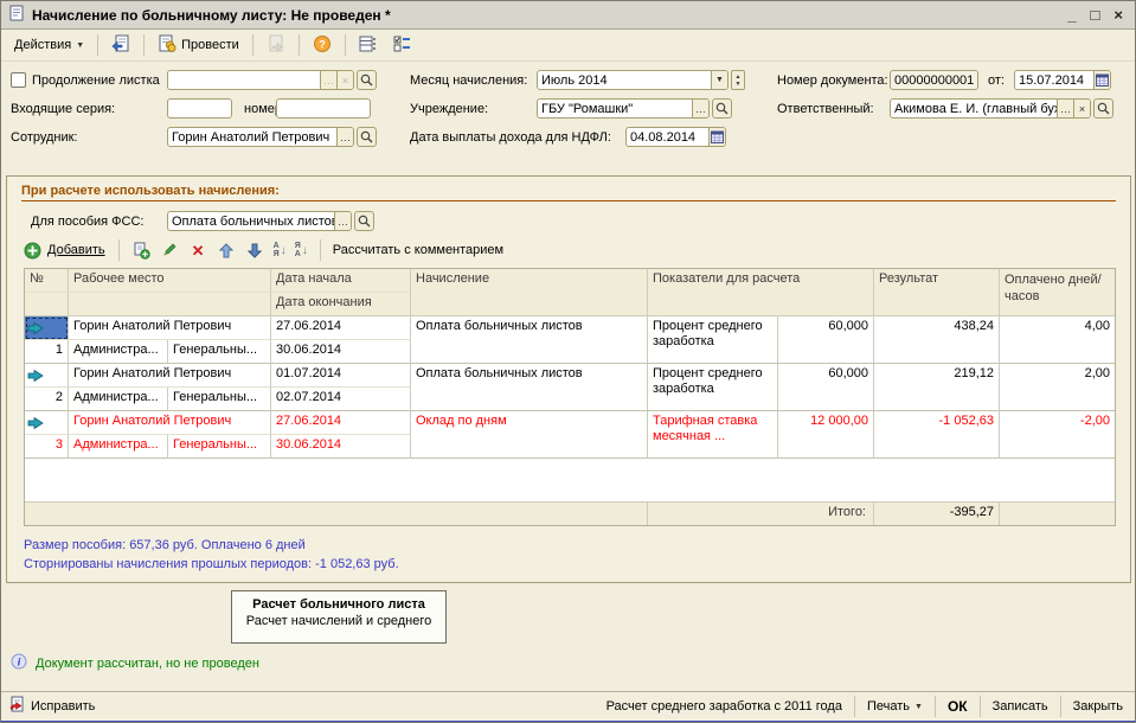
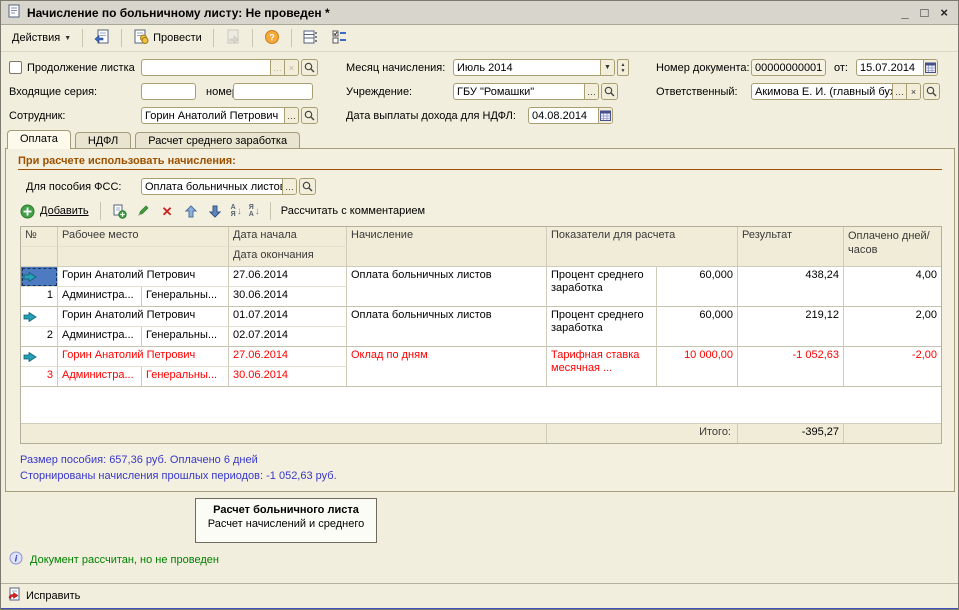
  Начисление по больничному листу: Не проведен *
  _
  □
  ×
  Действия
  Провести
  ?
  Продолжение листка
  …
  ×
  Месяц начисления:
  Июль 2014
  Номер документа:
  00000000001
  от:
  15.07.2014
  Входящие серия:
  Учреждение:
  ГБУ "Ромашки"
  …
  Ответственный:
  Акимова Е. И. (главный бу
  …
  ×
  Сотрудник:
  Горин Анатолий Петрович
  …
  Дата выплаты дохода для НДФЛ:
  04.08.2014
+ Оплата
+ НДФЛ
+ Расчет среднего заработка
  При расчете использовать начисления:
  Для пособия ФСС:
  Оплата больничных листо
  …
  Добавить
  ✕
  ↓
  ↓
  Рассчитать с комментарием
  №
  Рабочее место
  Дата начала
  Дата окончания
  Начисление
  Показатели для расчета
  Результат
  Оплачено дней/часов
  1
  Горин Анатолий Петрович
  Администра...
  Генеральны...
  27.06.2014
  30.06.2014
  Оплата больничных листов
  Процент среднего заработка
  60,000
  438,24
  4,00
  2
  Горин Анатолий Петрович
  Администра...
  Генеральны...
  01.07.2014
  02.07.2014
  Оплата больничных листов
  Процент среднего заработка
  60,000
  219,12
  2,00
  3
  Горин Анатолий Петрович
  Администра...
  Генеральны...
  27.06.2014
  30.06.2014
  Оклад по дням
  Тарифная ставка месячная ...
- 12 000,00
+ 10 000,00
  -1 052,63
  -2,00
  Итого:
  -395,27
  Размер пособия: 657,36 руб. Оплачено 6 дней
  Сторнированы начисления прошлых периодов: -1 052,63 руб.
  Расчет больничного листа
  Расчет начислений и среднего
  i
  Документ рассчитан, но не проведен
  Исправить
- Расчет среднего заработка с 2011 года
- Печать
- ОК
- Записать
- Закрыть
